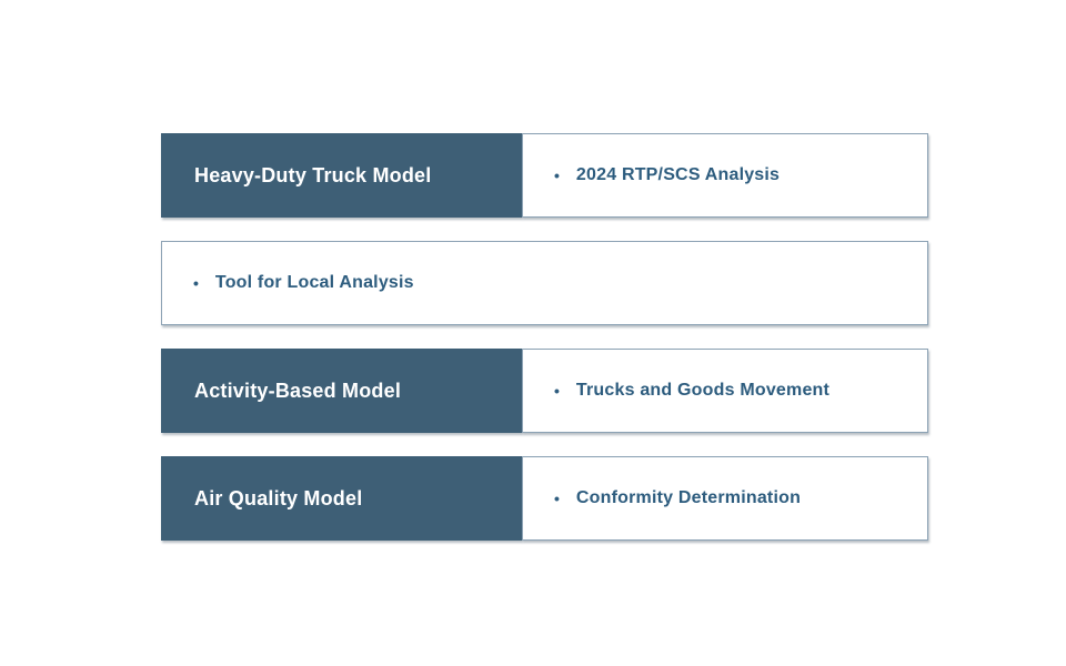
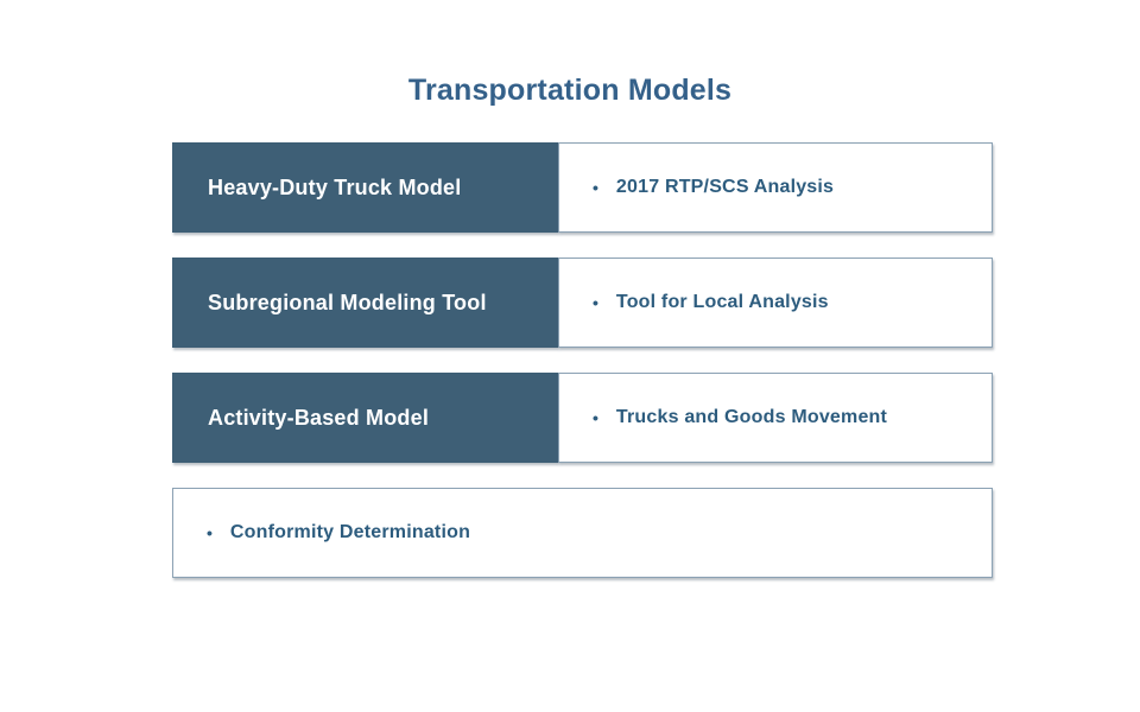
+ Transportation Models
  Heavy-Duty Truck Model
  •
- 2024 RTP/SCS Analysis
+ 2017 RTP/SCS Analysis
+ Subregional Modeling Tool
  •
  Tool for Local Analysis
  Activity-Based Model
  •
  Trucks and Goods Movement
- Air Quality Model
  •
  Conformity Determination
